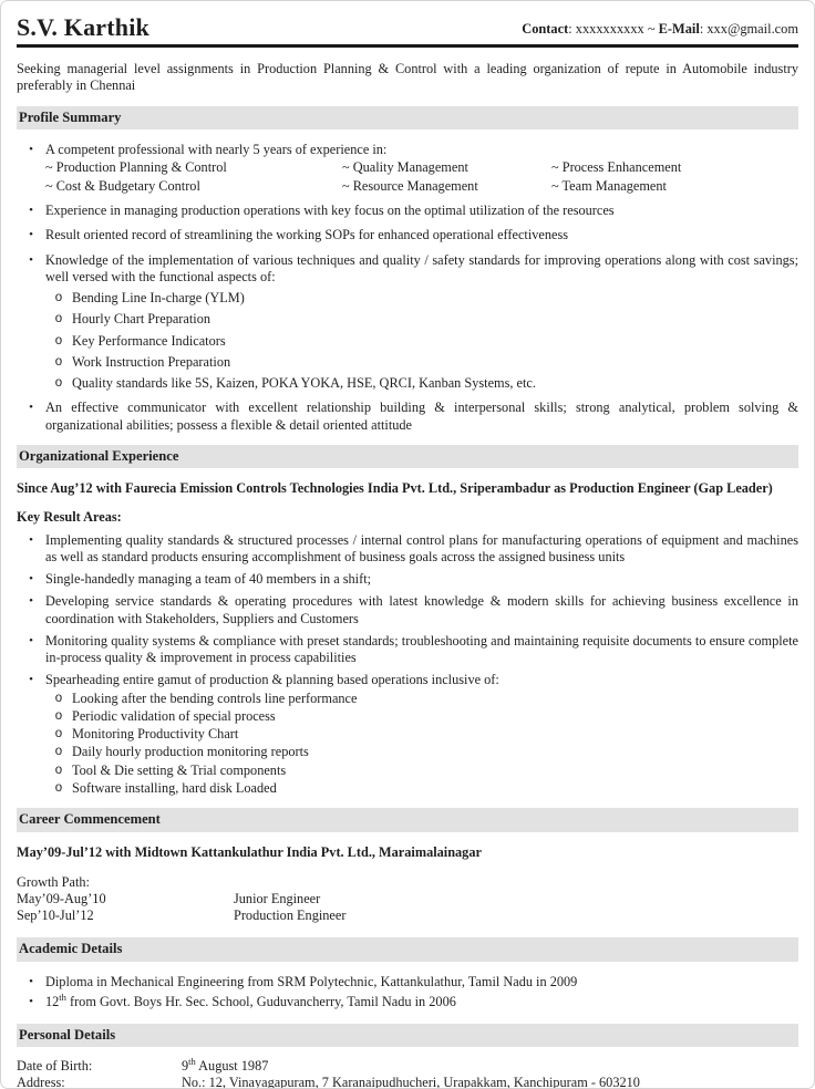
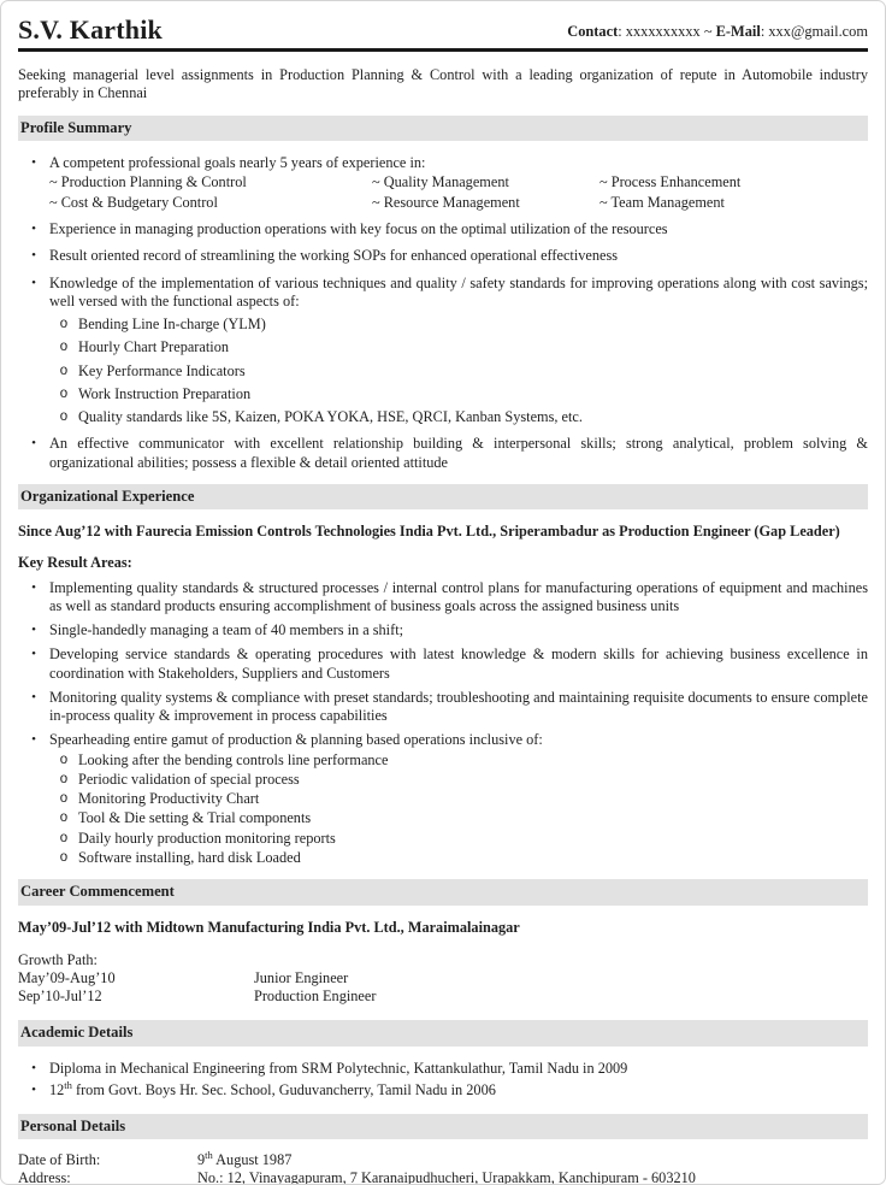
  S.V. Karthik
  Contact: xxxxxxxxxx ~ E-Mail: xxx@gmail.com
  Seeking managerial level assignments in Production Planning & Control with a leading organization of repute in Automobile industry preferably in Chennai
  Profile Summary
  •
- A competent professional with nearly 5 years of experience in:
+ A competent professional goals nearly 5 years of experience in:
  ~ Production Planning & Control
  ~ Quality Management
  ~ Process Enhancement
  ~ Cost & Budgetary Control
  ~ Resource Management
  ~ Team Management
  •
  Experience in managing production operations with key focus on the optimal utilization of the resources
  •
  Result oriented record of streamlining the working SOPs for enhanced operational effectiveness
  •
  Knowledge of the implementation of various techniques and quality / safety standards for improving operations along with cost savings; well versed with the functional aspects of:
  o
  Bending Line In-charge (YLM)
  o
  Hourly Chart Preparation
  o
  Key Performance Indicators
  o
  Work Instruction Preparation
  o
  Quality standards like 5S, Kaizen, POKA YOKA, HSE, QRCI, Kanban Systems, etc.
  •
  An effective communicator with excellent relationship building & interpersonal skills; strong analytical, problem solving & organizational abilities; possess a flexible & detail oriented attitude
  Organizational Experience
  Since Aug’12 with Faurecia Emission Controls Technologies India Pvt. Ltd., Sriperambadur as Production Engineer (Gap Leader)
  Key Result Areas:
  •
  Implementing quality standards & structured processes / internal control plans for manufacturing operations of equipment and machines as well as standard products ensuring accomplishment of business goals across the assigned business units
  •
  Single-handedly managing a team of 40 members in a shift;
  •
  Developing service standards & operating procedures with latest knowledge & modern skills for achieving business excellence in coordination with Stakeholders, Suppliers and Customers
  •
  Monitoring quality systems & compliance with preset standards; troubleshooting and maintaining requisite documents to ensure complete in-process quality & improvement in process capabilities
  •
  Spearheading entire gamut of production & planning based operations inclusive of:
  o
  Looking after the bending controls line performance
  o
  Periodic validation of special process
  o
  Monitoring Productivity Chart
  o
- Daily hourly production monitoring reports
+ Tool & Die setting & Trial components
  o
- Tool & Die setting & Trial components
+ Daily hourly production monitoring reports
  o
  Software installing, hard disk Loaded
  Career Commencement
- May’09-Jul’12 with Midtown Kattankulathur India Pvt. Ltd., Maraimalainagar
+ May’09-Jul’12 with Midtown Manufacturing India Pvt. Ltd., Maraimalainagar
  Growth Path:
  May’09-Aug’10
  Junior Engineer
  Sep’10-Jul’12
  Production Engineer
  Academic Details
  •
  Diploma in Mechanical Engineering from SRM Polytechnic, Kattankulathur, Tamil Nadu in 2009
  •
  12th from Govt. Boys Hr. Sec. School, Guduvancherry, Tamil Nadu in 2006
  Personal Details
  Date of Birth:
  9th August 1987
  Address:
  No.: 12, Vinayagapuram, 7 Karanaipudhucheri, Urapakkam, Kanchipuram - 603210
